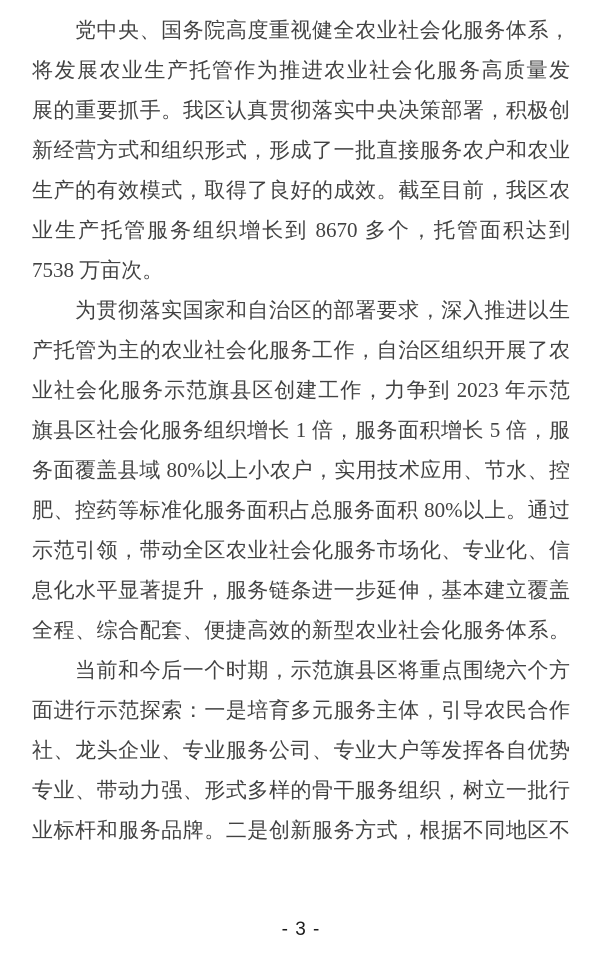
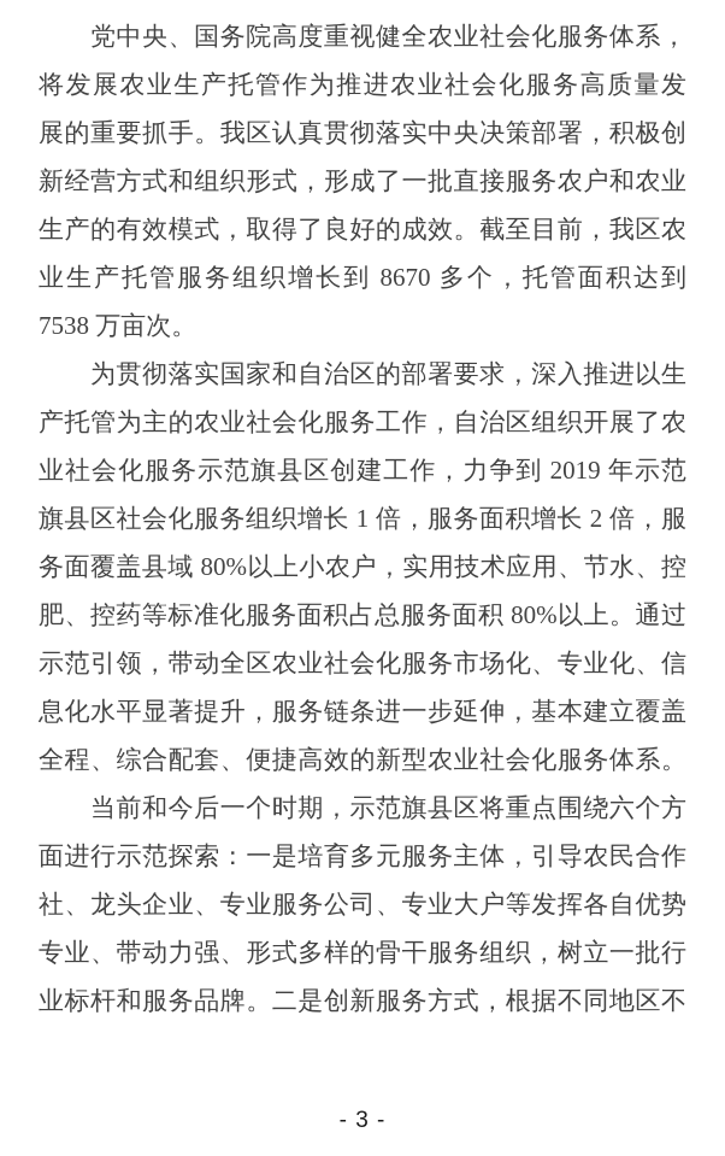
  党中央、国务院高度重视健全农业社会化服务体系，
  将发展农业生产托管作为推进农业社会化服务高质量发
  展的重要抓手。我区认真贯彻落实中央决策部署，积极创
  新经营方式和组织形式，形成了一批直接服务农户和农业
  生产的有效模式，取得了良好的成效。截至目前，我区农
  业生产托管服务组织增长到 8670 多个，托管面积达到
  7538 万亩次。
  为贯彻落实国家和自治区的部署要求，深入推进以生
  产托管为主的农业社会化服务工作，自治区组织开展了农
- 业社会化服务示范旗县区创建工作，力争到 2023 年示范
+ 业社会化服务示范旗县区创建工作，力争到 2019 年示范
- 旗县区社会化服务组织增长 1 倍，服务面积增长 5 倍，服
+ 旗县区社会化服务组织增长 1 倍，服务面积增长 2 倍，服
  务面覆盖县域 80%以上小农户，实用技术应用、节水、控
  肥、控药等标准化服务面积占总服务面积 80%以上。通过
  示范引领，带动全区农业社会化服务市场化、专业化、信
  息化水平显著提升，服务链条进一步延伸，基本建立覆盖
  全程、综合配套、便捷高效的新型农业社会化服务体系。
  当前和今后一个时期，示范旗县区将重点围绕六个方
  面进行示范探索：一是培育多元服务主体，引导农民合作
  社、龙头企业、专业服务公司、专业大户等发挥各自优势
  专业、带动力强、形式多样的骨干服务组织，树立一批行
  业标杆和服务品牌。二是创新服务方式，根据不同地区不
  - 3 -
